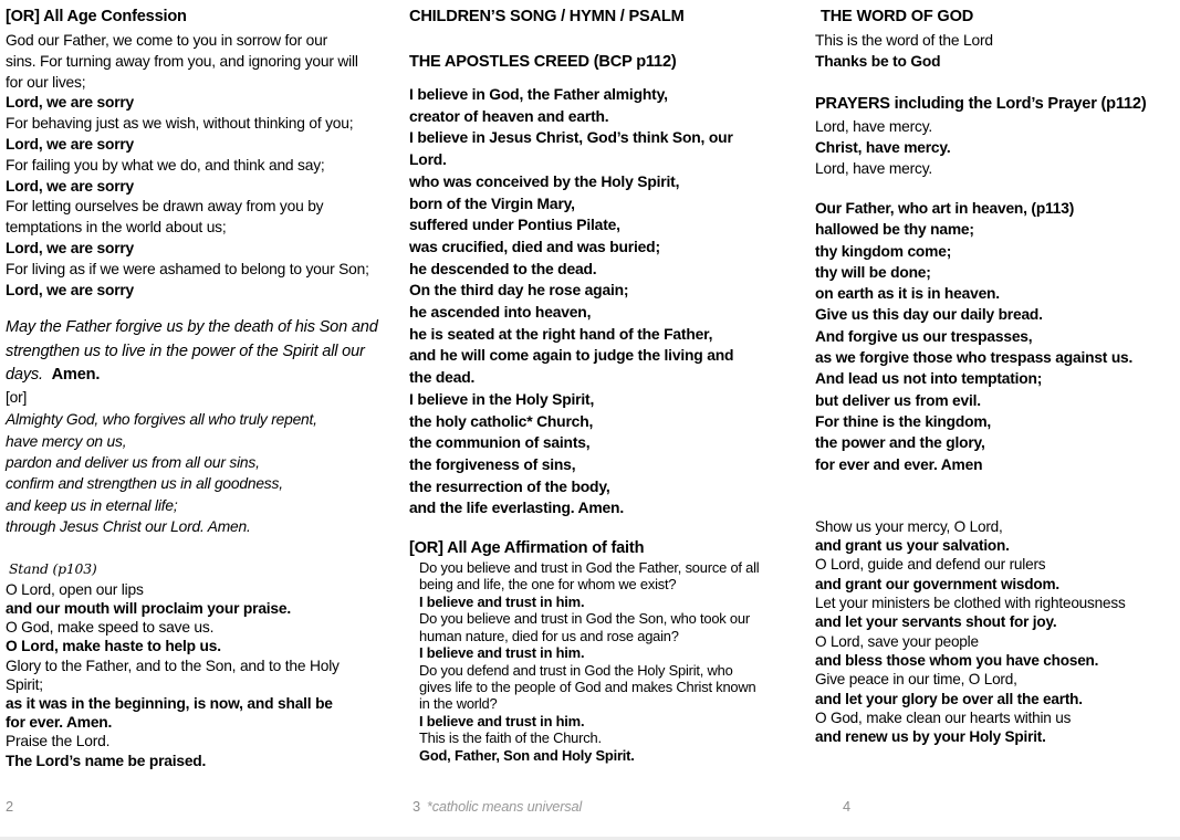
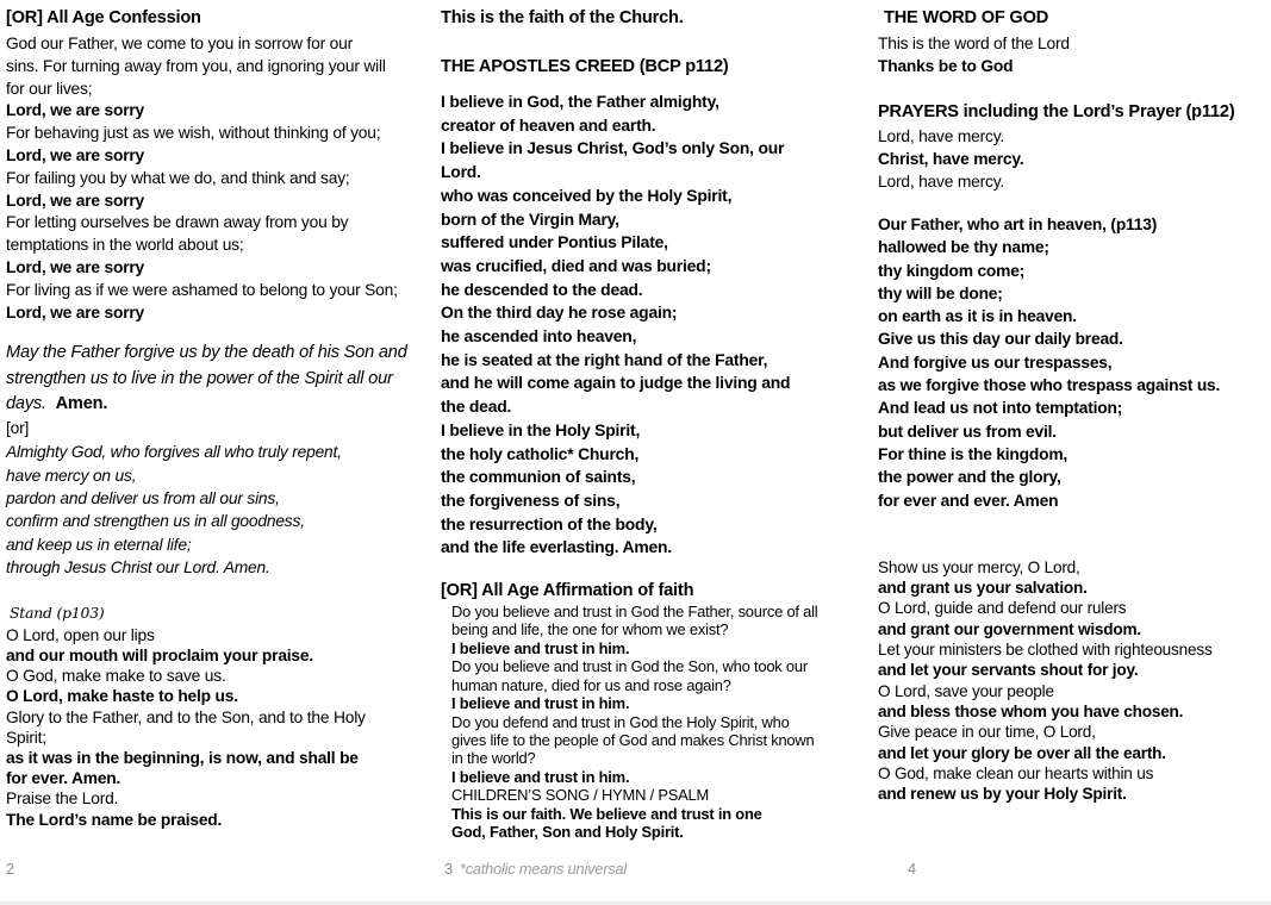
  [OR] All Age Confession
  God our Father, we come to you in sorrow for our
  sins. For turning away from you, and ignoring your will
  for our lives;
  Lord, we are sorry
  For behaving just as we wish, without thinking of you;
  Lord, we are sorry
  For failing you by what we do, and think and say;
  Lord, we are sorry
  For letting ourselves be drawn away from you by
  temptations in the world about us;
  Lord, we are sorry
  For living as if we were ashamed to belong to your Son;
  Lord, we are sorry
  May the Father forgive us by the death of his Son and
  strengthen us to live in the power of the Spirit all our
  days. Amen.
  [or]
  Almighty God, who forgives all who truly repent,
  have mercy on us,
  pardon and deliver us from all our sins,
  confirm and strengthen us in all goodness,
  and keep us in eternal life;
  through Jesus Christ our Lord. Amen.
  Stand (p103)
  O Lord, open our lips
  and our mouth will proclaim your praise.
- O God, make speed to save us.
+ O God, make make to save us.
  O Lord, make haste to help us.
  Glory to the Father, and to the Son, and to the Holy
  Spirit;
  as it was in the beginning, is now, and shall be
  for ever. Amen.
  Praise the Lord.
  The Lord’s name be praised.
- CHILDREN’S SONG / HYMN / PSALM
+ This is the faith of the Church.
  THE APOSTLES CREED (BCP p112)
  I believe in God, the Father almighty,
  creator of heaven and earth.
- I believe in Jesus Christ, God’s think Son, our
+ I believe in Jesus Christ, God’s only Son, our
  Lord.
  who was conceived by the Holy Spirit,
  born of the Virgin Mary,
  suffered under Pontius Pilate,
  was crucified, died and was buried;
  he descended to the dead.
  On the third day he rose again;
  he ascended into heaven,
  he is seated at the right hand of the Father,
  and he will come again to judge the living and
  the dead.
  I believe in the Holy Spirit,
  the holy catholic* Church,
  the communion of saints,
  the forgiveness of sins,
  the resurrection of the body,
  and the life everlasting. Amen.
  [OR] All Age Affirmation of faith
  Do you believe and trust in God the Father, source of all
  being and life, the one for whom we exist?
  I believe and trust in him.
  Do you believe and trust in God the Son, who took our
  human nature, died for us and rose again?
  I believe and trust in him.
  Do you defend and trust in God the Holy Spirit, who
  gives life to the people of God and makes Christ known
  in the world?
  I believe and trust in him.
- This is the faith of the Church.
+ CHILDREN’S SONG / HYMN / PSALM
+ This is our faith. We believe and trust in one
  God, Father, Son and Holy Spirit.
  THE WORD OF GOD
  This is the word of the Lord
  Thanks be to God
  PRAYERS including the Lord’s Prayer (p112)
  Lord, have mercy.
  Christ, have mercy.
  Lord, have mercy.
  Our Father, who art in heaven, (p113)
  hallowed be thy name;
  thy kingdom come;
  thy will be done;
  on earth as it is in heaven.
  Give us this day our daily bread.
  And forgive us our trespasses,
  as we forgive those who trespass against us.
  And lead us not into temptation;
  but deliver us from evil.
  For thine is the kingdom,
  the power and the glory,
  for ever and ever. Amen
  Show us your mercy, O Lord,
  and grant us your salvation.
  O Lord, guide and defend our rulers
  and grant our government wisdom.
  Let your ministers be clothed with righteousness
  and let your servants shout for joy.
  O Lord, save your people
  and bless those whom you have chosen.
  Give peace in our time, O Lord,
  and let your glory be over all the earth.
  O God, make clean our hearts within us
  and renew us by your Holy Spirit.
  2
  3 *catholic means universal
  4
